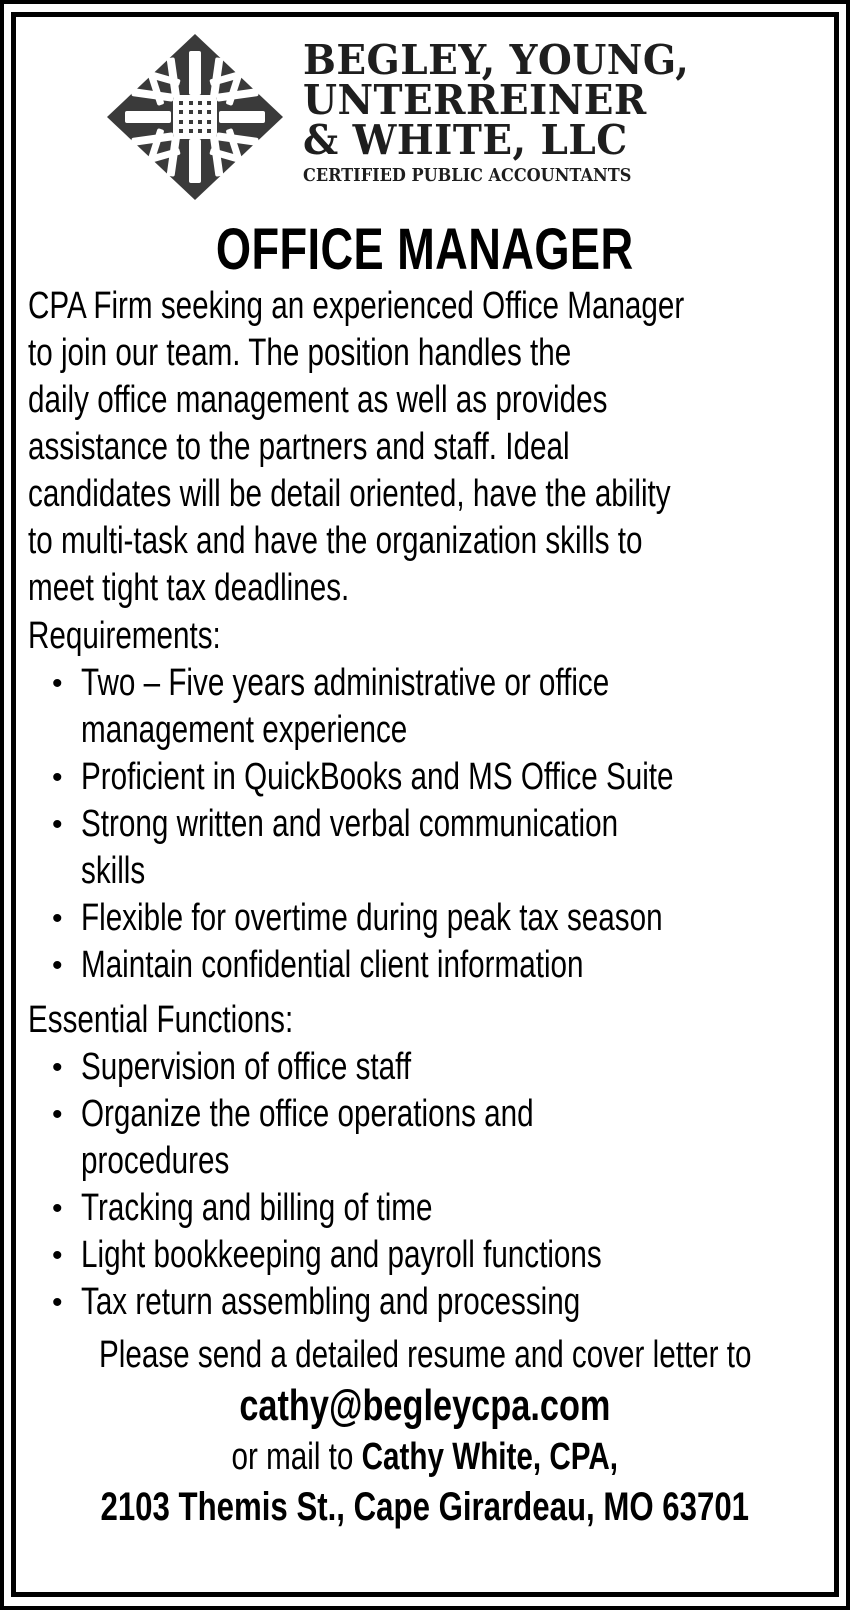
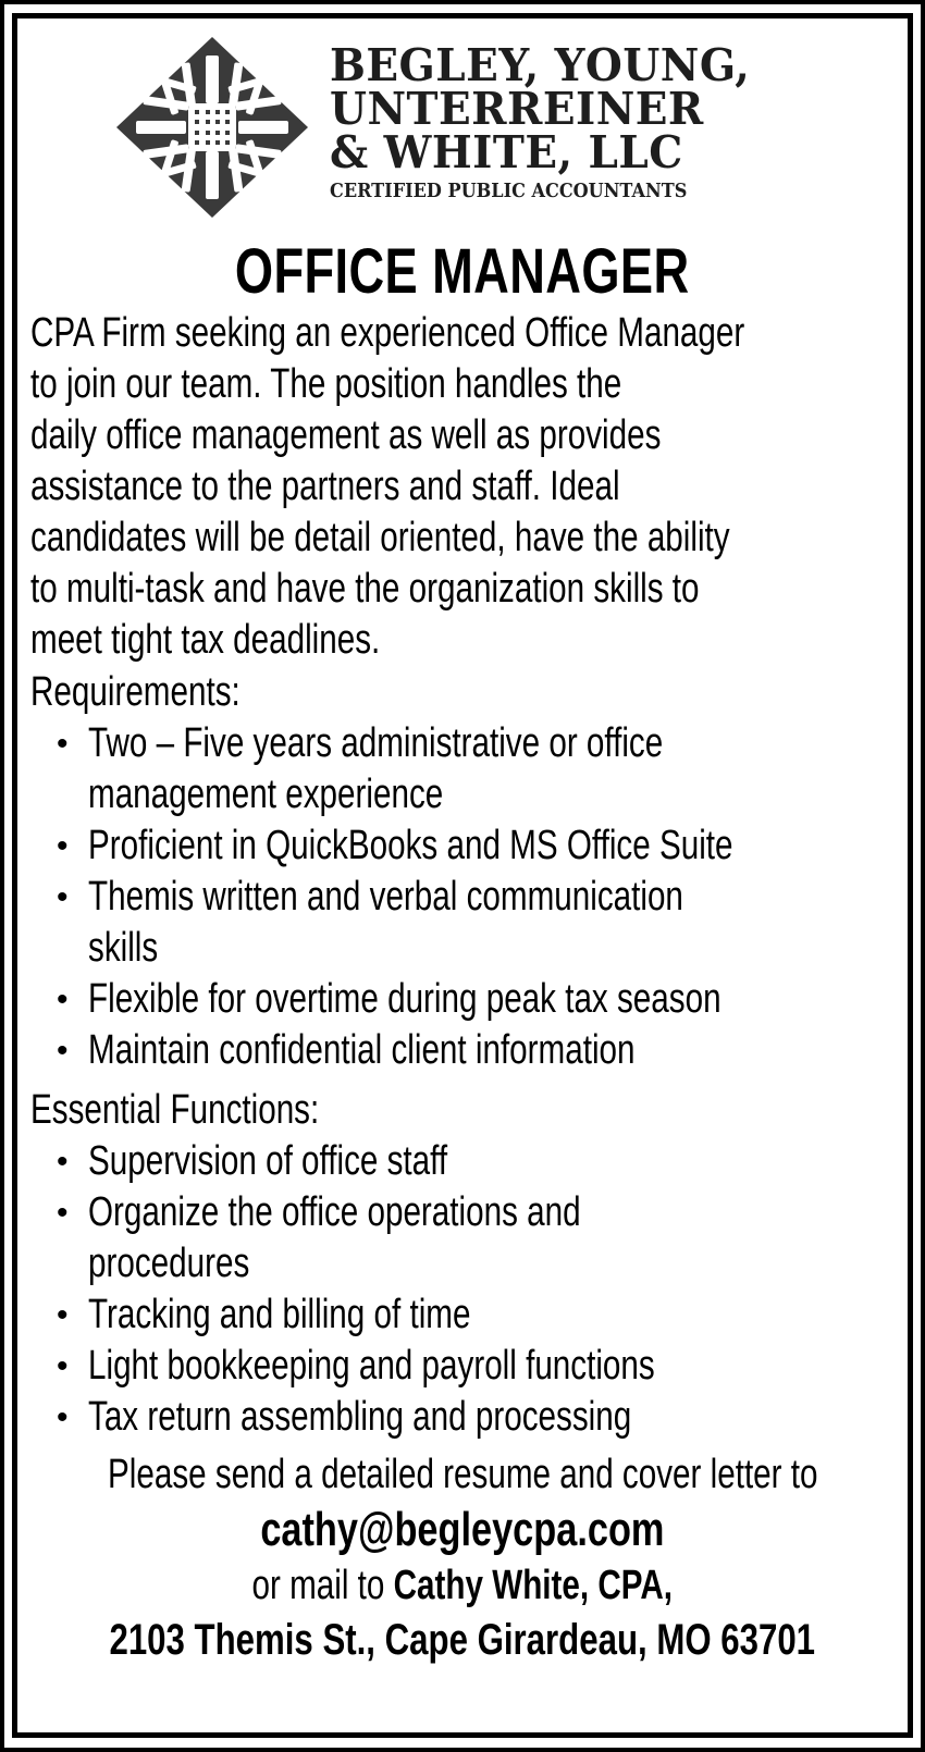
  BEGLEY, YOUNG,
  UNTERREINER
  & WHITE, LLC
  CERTIFIED PUBLIC ACCOUNTANTS
  OFFICE MANAGER
  CPA Firm seeking an experienced Office Manager
  to join our team. The position handles the
  daily office management as well as provides
  assistance to the partners and staff. Ideal
  candidates will be detail oriented, have the ability
  to multi-task and have the organization skills to
  meet tight tax deadlines.
  Requirements:
  •
  Two – Five years administrative or office
  management experience
  •
  Proficient in QuickBooks and MS Office Suite
  •
- Strong written and verbal communication
+ Themis written and verbal communication
  skills
  •
  Flexible for overtime during peak tax season
  •
  Maintain confidential client information
  Essential Functions:
  •
  Supervision of office staff
  •
  Organize the office operations and
  procedures
  •
  Tracking and billing of time
  •
  Light bookkeeping and payroll functions
  •
  Tax return assembling and processing
  Please send a detailed resume and cover letter to
  cathy@begleycpa.com
  or mail to Cathy White, CPA,
  2103 Themis St., Cape Girardeau, MO 63701
